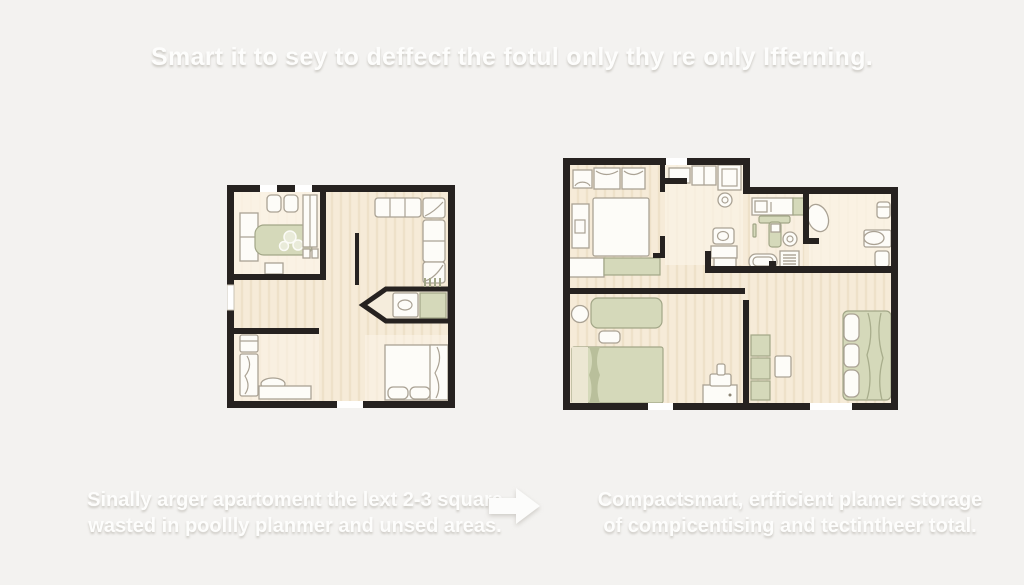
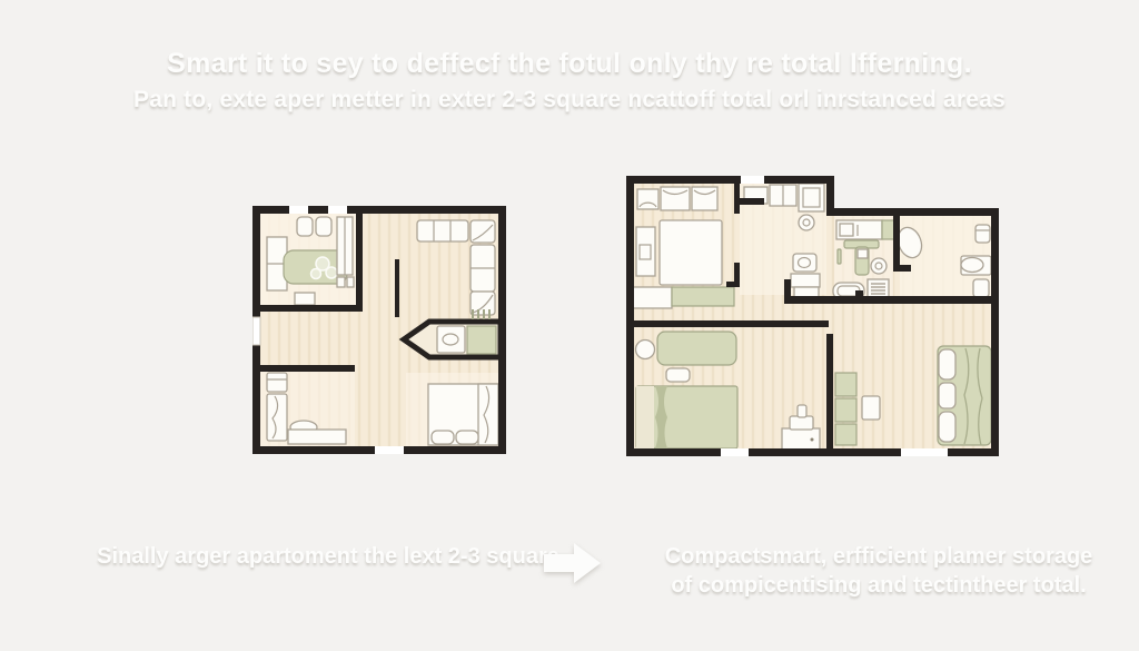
- Smart it to sey to deffecf the fotul only thy re only Ifferning.
+ Smart it to sey to deffecf the fotul only thy re total Ifferning.
+ Pan to, exte aper metter in exter 2-3 square ncattoff total orl inrstanced areas
  Sinally arger apartoment the lext 2-3 squar
- wasted in poollly planmer and unsed areas.
  Compactsmart, erfficient plamer storage
  of compicentising and tectintheer total.
